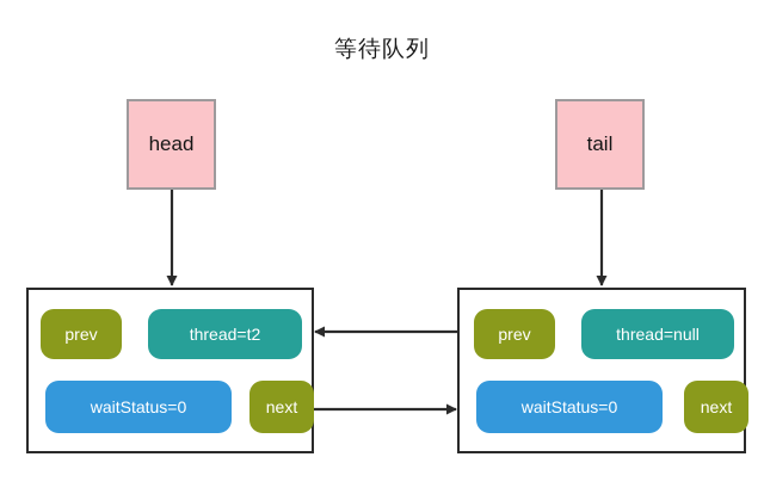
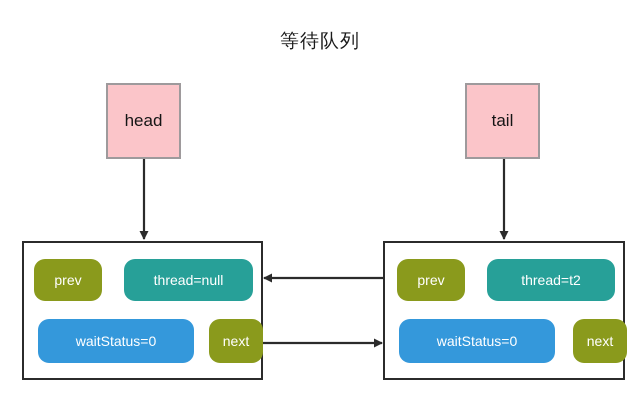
  等待队列
  head
  tail
  prev
- thread=t2
+ thread=null
  waitStatus=0
  next
  prev
- thread=null
+ thread=t2
  waitStatus=0
  next
